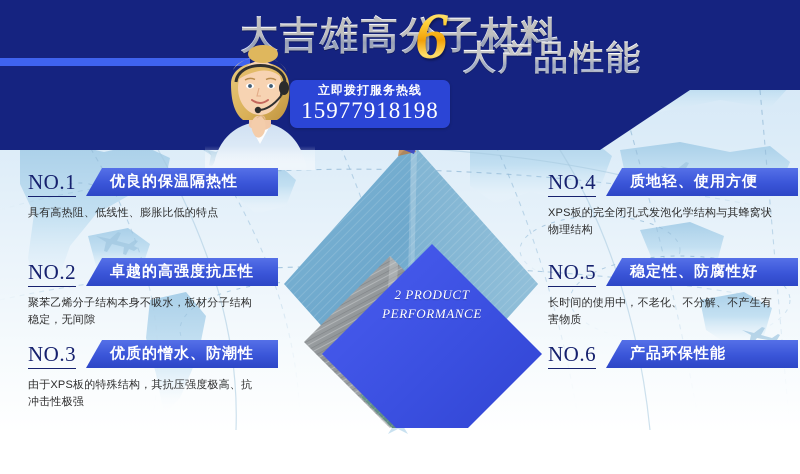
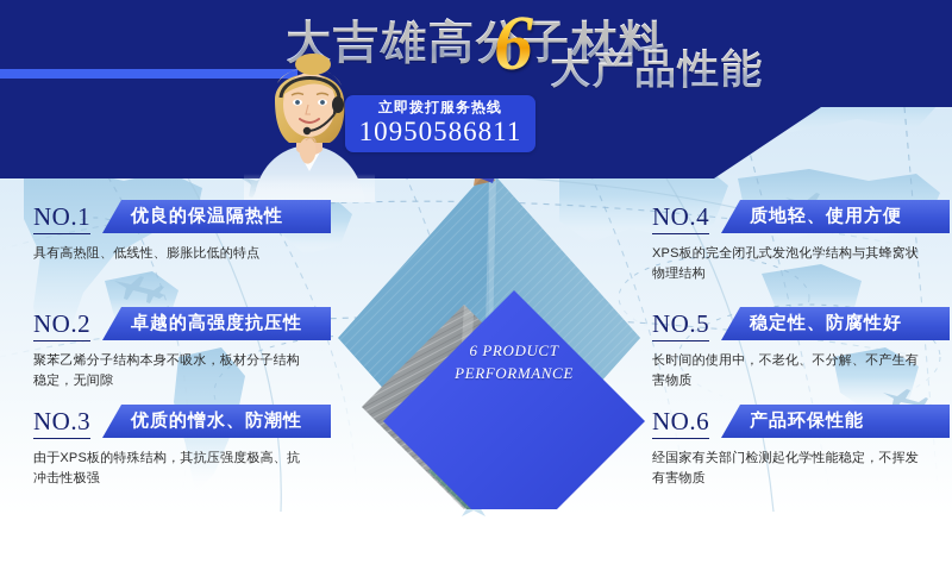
- 2 PRODUCT
+ 6 PRODUCT
  PERFORMANCE
  6
  大产品性能
  立即拨打服务热线
- 15977918198
+ 10950586811
  NO.1
  优良的保温隔热性
  具有高热阻、低线性、膨胀比低的特点
  NO.2
  卓越的高强度抗压性
  聚苯乙烯分子结构本身不吸水，板材分子结构稳定，无间隙
  NO.3
  优质的憎水、防潮性
  由于XPS板的特殊结构，其抗压强度极高、抗冲击性极强
  NO.4
  质地轻、使用方便
  XPS板的完全闭孔式发泡化学结构与其蜂窝状物理结构
  NO.5
  稳定性、防腐性好
  长时间的使用中，不老化、不分解、不产生有害物质
  NO.6
  产品环保性能
+ 经国家有关部门检测起化学性能稳定，不挥发有害物质
